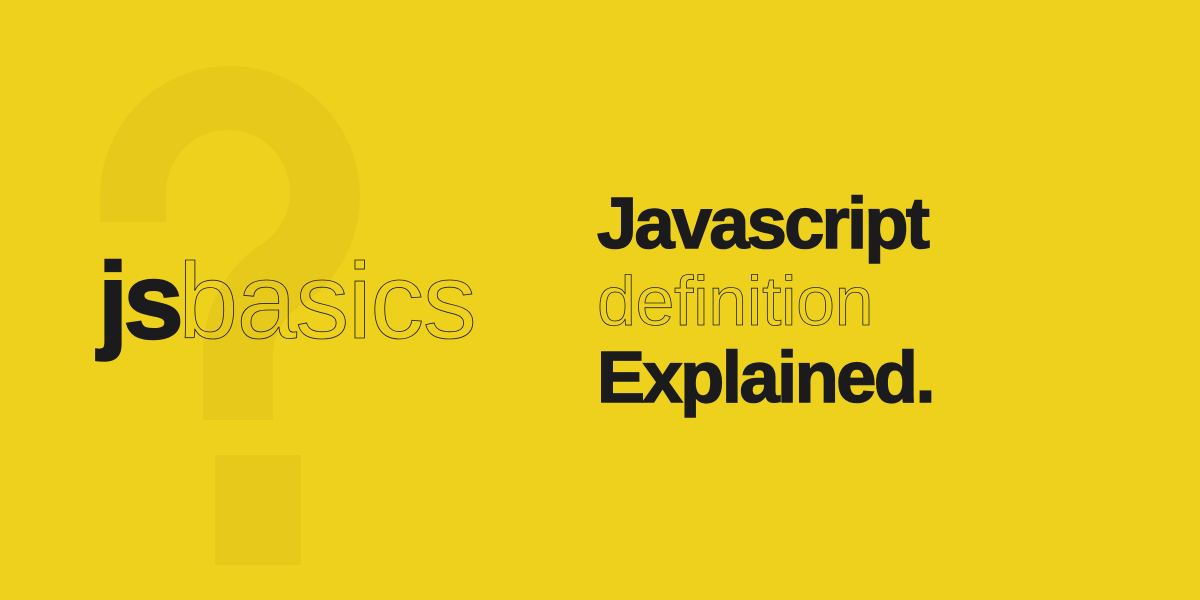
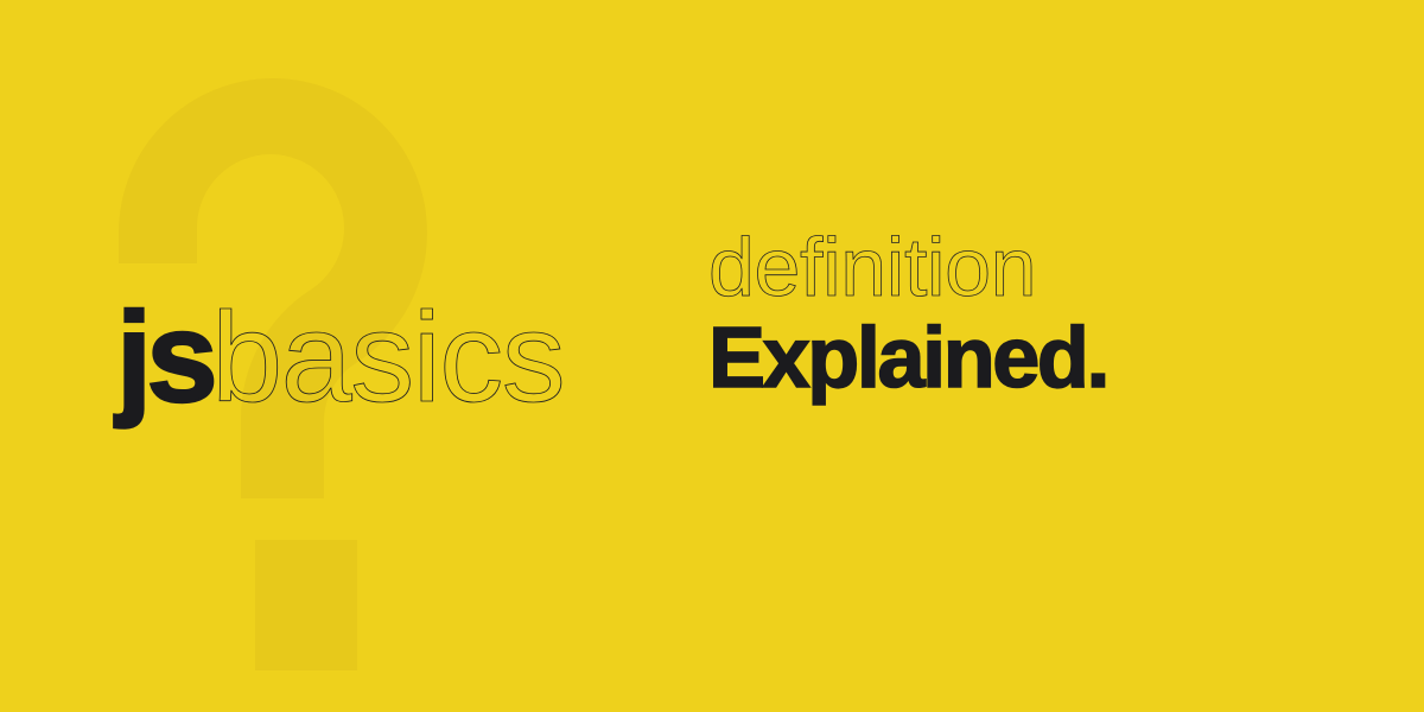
  js
  basics
- Javascript
  definition
  Explained.
